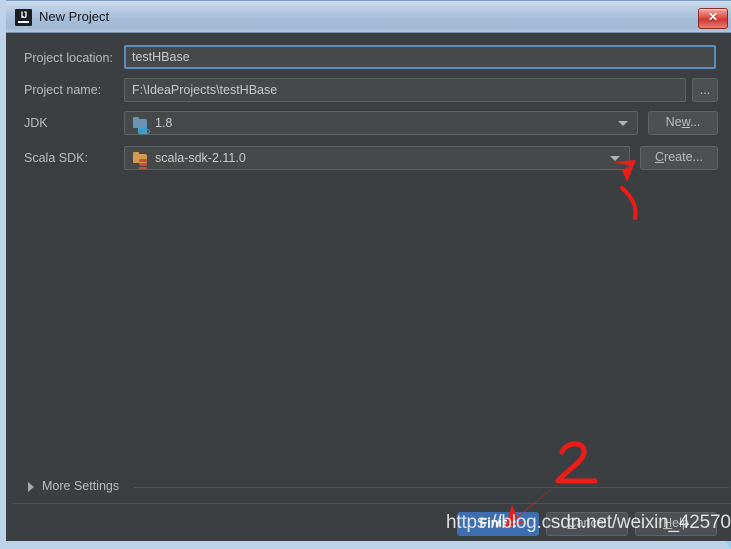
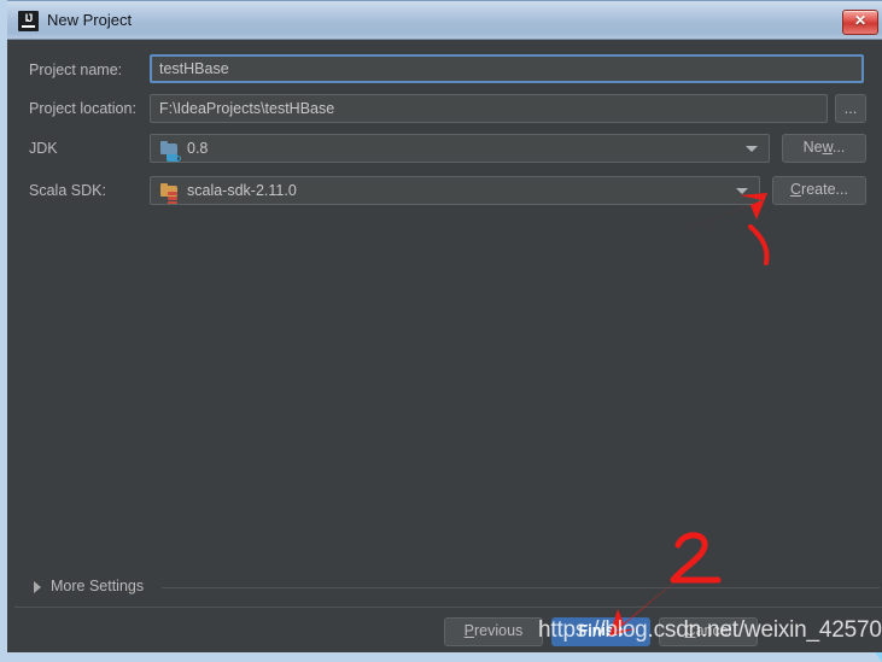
  IJ
  New Project
  ✕
- Project location:
+ Project name:
  testHBase
- Project name:
+ Project location:
  F:\IdeaProjects\testHBase
  ...
  JDK
- 1.8
+ 0.8
  New...
  Scala SDK:
  scala-sdk-2.11.0
  Create...
  More Settings
+ Previous
  Finis
  Cancel
- Help
  https://blog.csdn.net/weixin_42570
